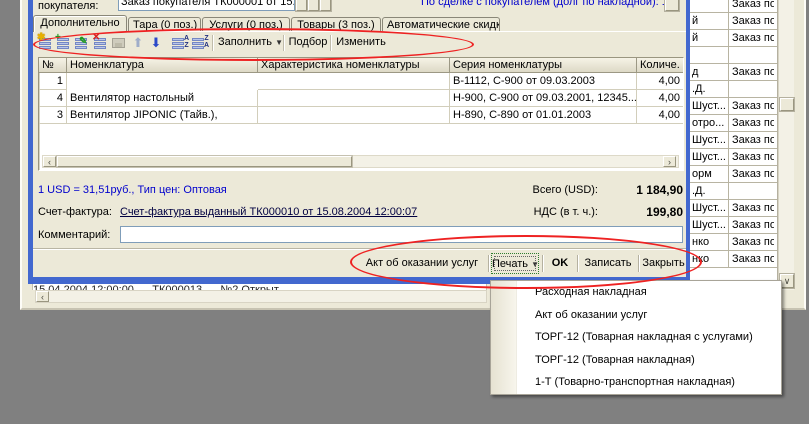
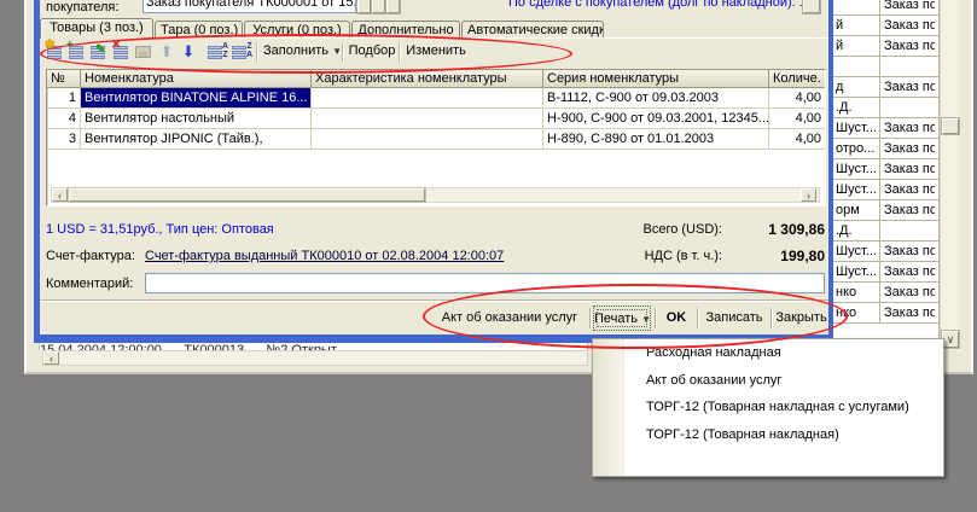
  Заказ по
  й Заказ по
  й Заказ по
  д Заказ по
  .Д.
  Шуст... Заказ по
  отро... Заказ по
  Шуст... Заказ по
  Шуст... Заказ по
  орм Заказ по
  .Д.
  Шуст... Заказ по
  Шуст... Заказ по
  нко Заказ по
  нко Заказ по
  ∨
  ‹
  покупателя:
  По сделке с покупателем (долг по накладной):
- Дополнительно
+ Товары (3 поз.)
  Тара (0 поз.)
  Услуги (0 поз.)
- Товары (3 поз.)
+ Дополнительно
  Автоматические скидк
  ✱
  +
  ✎
  ✕
  ⬆
  ⬇
  Заполнить ▼
  Подбор
  Изменить
  №
  Номенклатура
  Характеристика номенклатуры
  Серия номенклатуры
  Количе.
  1
+ Вентилятор BINATONE ALPINE 16...
  В-1112, С-900 от 09.03.2003
  4,00
  4
  Вентилятор настольный
  Н-900, С-900 от 09.03.2001, 12345...
  4,00
  3
  Вентилятор JIPONIC (Тайв.),
  Н-890, С-890 от 01.01.2003
  4,00
  ‹
  ›
  1 USD = 31,51руб., Тип цен: Оптовая
  Всего (USD):
- 1 184,90
+ 1 309,86
  Счет-фактура:
- Счет-фактура выданный ТК000010 от 15.08.2004 12:00:07
+ Счет-фактура выданный ТК000010 от 02.08.2004 12:00:07
  НДС (в т. ч.):
  199,80
  Комментарий:
  Акт об оказании услуг
  Печать ▼
  OK
  Записать
  Закрыть
  Расходная накладная
  Акт об оказании услуг
  ТОРГ-12 (Товарная накладная с услугами)
  ТОРГ-12 (Товарная накладная)
- 1-Т (Товарно-транспортная накладная)
